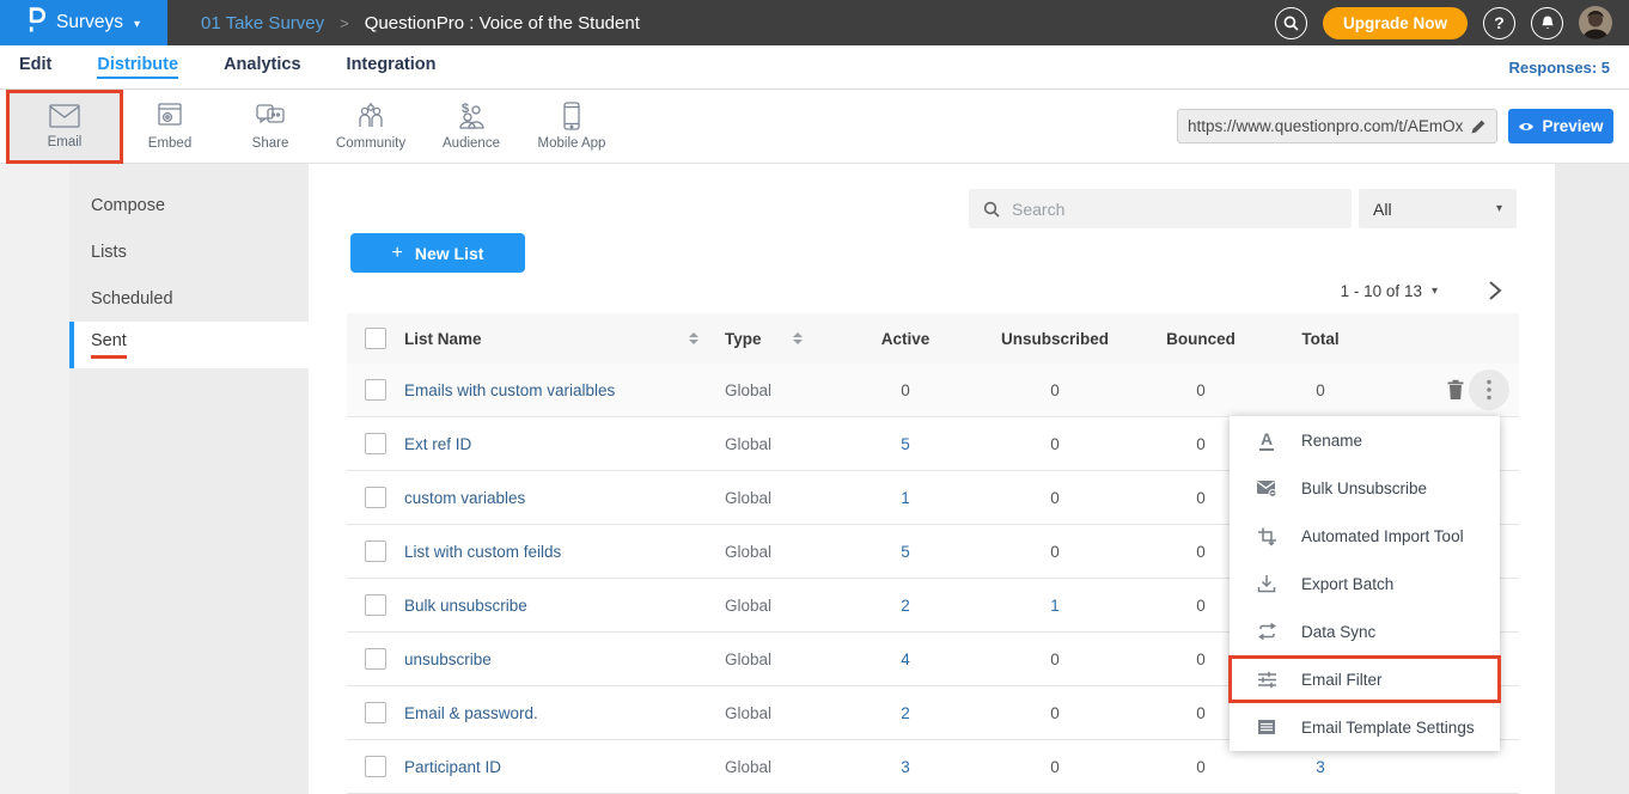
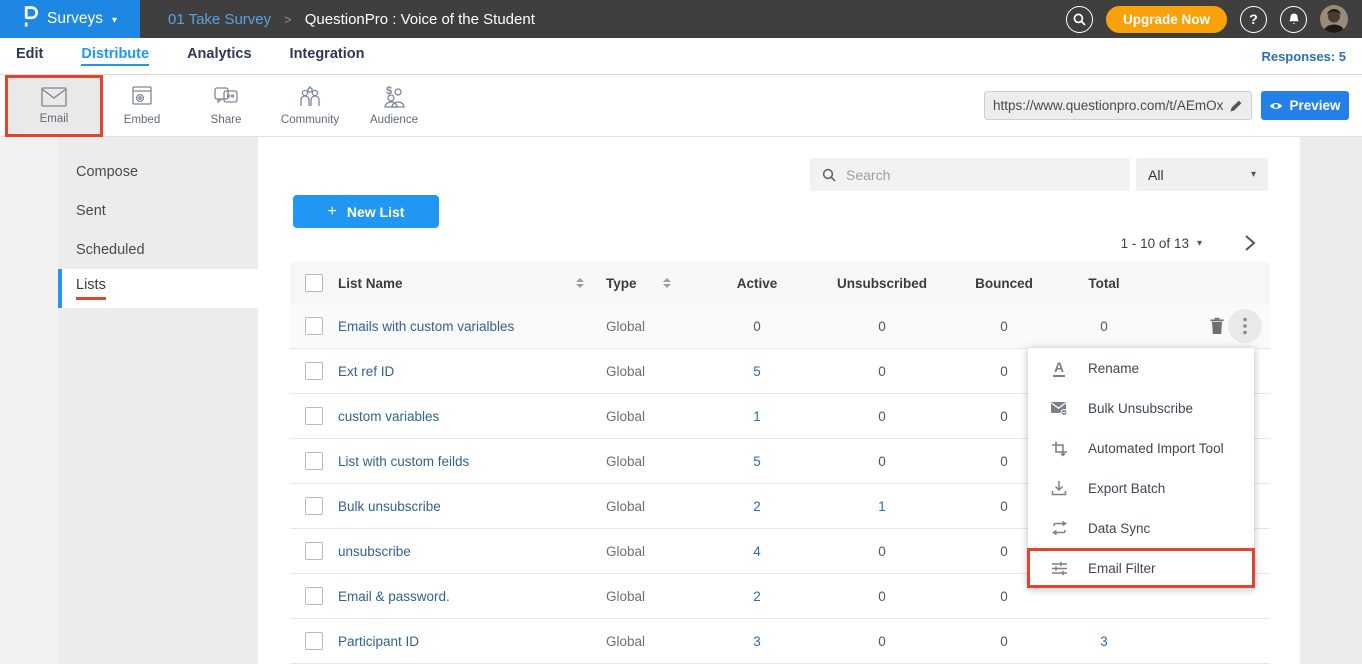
  Surveys
  ▾
  01 Take Survey
  >
  QuestionPro : Voice of the Student
  Upgrade Now
  ?
  Edit
  Distribute
  Analytics
  Integration
  Responses: 5
  Email
  Embed
  Share
  Community
  $
  Audience
- Mobile App
  https://www.questionpro.com/t/AEmOx
  Preview
  Compose
- Lists
+ Sent
  Scheduled
- Sent
+ Lists
  Search
  All
  ▾
  +
  New List
  1 - 10 of 13
  ▾
  List Name
  Type
  Active
  Unsubscribed
  Bounced
  Total
  Emails with custom varialbles
  Global
  0
  0
  0
  0
  Ext ref ID
  Global
  5
  0
  0
  custom variables
  Global
  1
  0
  0
  List with custom feilds
  Global
  5
  0
  0
  Bulk unsubscribe
  Global
  2
  1
  0
  unsubscribe
  Global
  4
  0
  0
  Email & password.
  Global
  2
  0
  0
  Participant ID
  Global
  3
  0
  0
  3
  A
  Rename
  Bulk Unsubscribe
  Automated Import Tool
  Export Batch
  Data Sync
  Email Filter
- Email Template Settings
